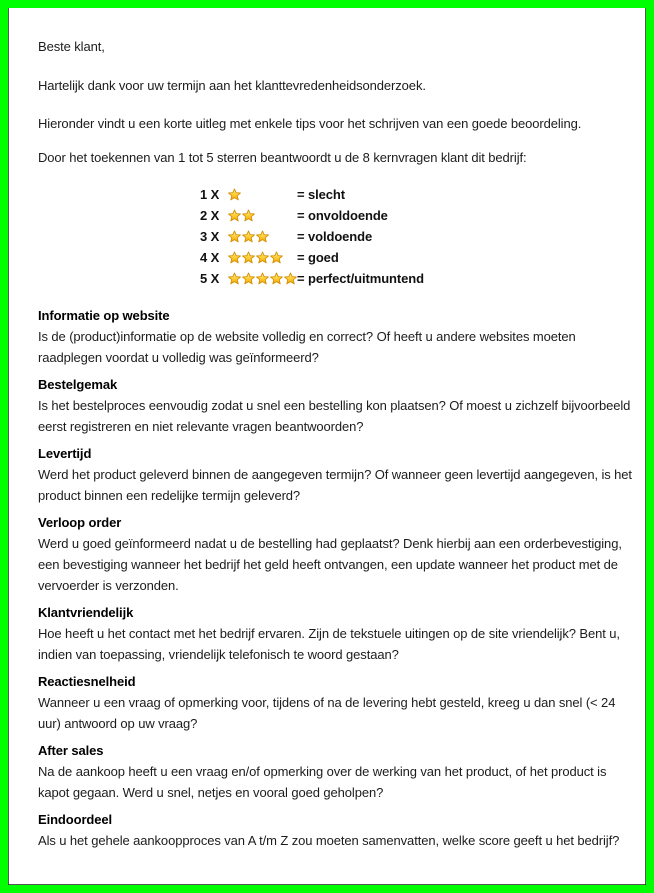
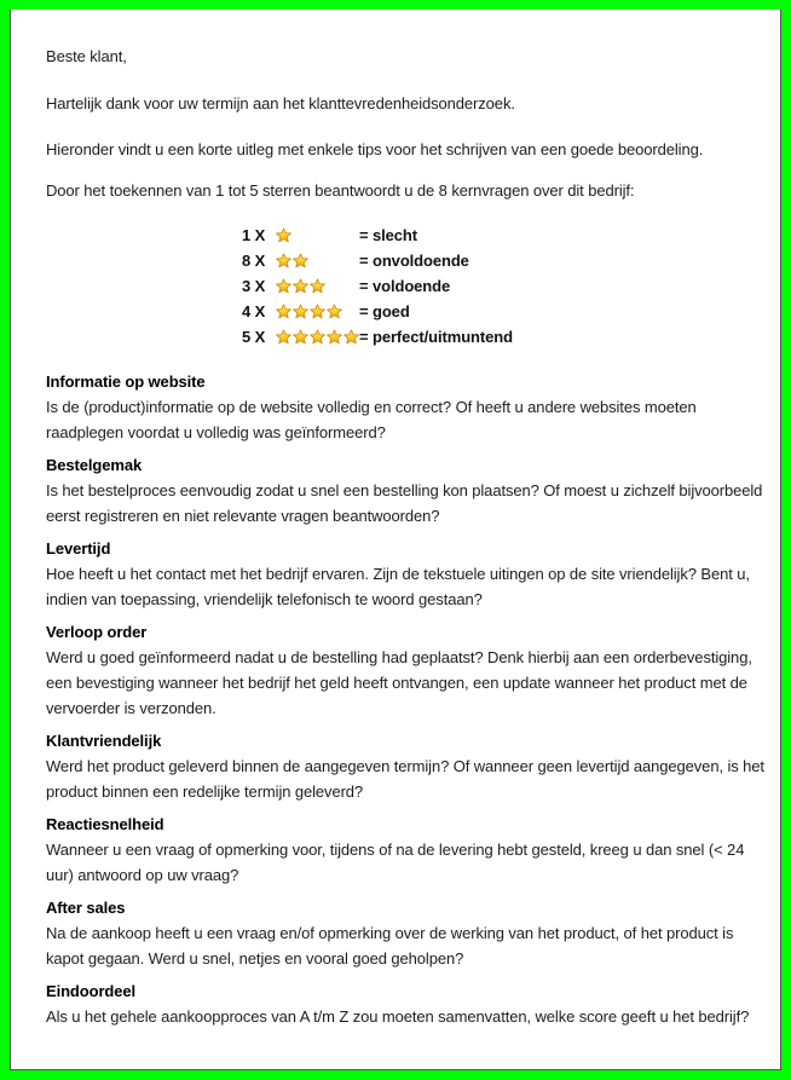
  Beste klant,
  Hartelijk dank voor uw termijn aan het klanttevredenheidsonderzoek.
  Hieronder vindt u een korte uitleg met enkele tips voor het schrijven van een goede beoordeling.
- Door het toekennen van 1 tot 5 sterren beantwoordt u de 8 kernvragen klant dit bedrijf:
+ Door het toekennen van 1 tot 5 sterren beantwoordt u de 8 kernvragen over dit bedrijf:
  1 X
  = slecht
- 2 X
+ 8 X
  = onvoldoende
  3 X
  = voldoende
  4 X
  = goed
  5 X
  = perfect/uitmuntend
  Informatie op website
  Is de (product)informatie op de website volledig en correct? Of heeft u andere websites moeten raadplegen voordat u volledig was geïnformeerd?
  Bestelgemak
  Is het bestelproces eenvoudig zodat u snel een bestelling kon plaatsen? Of moest u zichzelf bijvoorbeeld eerst registreren en niet relevante vragen beantwoorden?
  Levertijd
- Werd het product geleverd binnen de aangegeven termijn? Of wanneer geen levertijd aangegeven, is het product binnen een redelijke termijn geleverd?
+ Hoe heeft u het contact met het bedrijf ervaren. Zijn de tekstuele uitingen op de site vriendelijk? Bent u, indien van toepassing, vriendelijk telefonisch te woord gestaan?
  Verloop order
  Werd u goed geïnformeerd nadat u de bestelling had geplaatst? Denk hierbij aan een orderbevestiging, een bevestiging wanneer het bedrijf het geld heeft ontvangen, een update wanneer het product met de vervoerder is verzonden.
  Klantvriendelijk
- Hoe heeft u het contact met het bedrijf ervaren. Zijn de tekstuele uitingen op de site vriendelijk? Bent u, indien van toepassing, vriendelijk telefonisch te woord gestaan?
+ Werd het product geleverd binnen de aangegeven termijn? Of wanneer geen levertijd aangegeven, is het product binnen een redelijke termijn geleverd?
  Reactiesnelheid
  Wanneer u een vraag of opmerking voor, tijdens of na de levering hebt gesteld, kreeg u dan snel (< 24 uur) antwoord op uw vraag?
  After sales
  Na de aankoop heeft u een vraag en/of opmerking over de werking van het product, of het product is kapot gegaan. Werd u snel, netjes en vooral goed geholpen?
  Eindoordeel
  Als u het gehele aankoopproces van A t/m Z zou moeten samenvatten, welke score geeft u het bedrijf?
